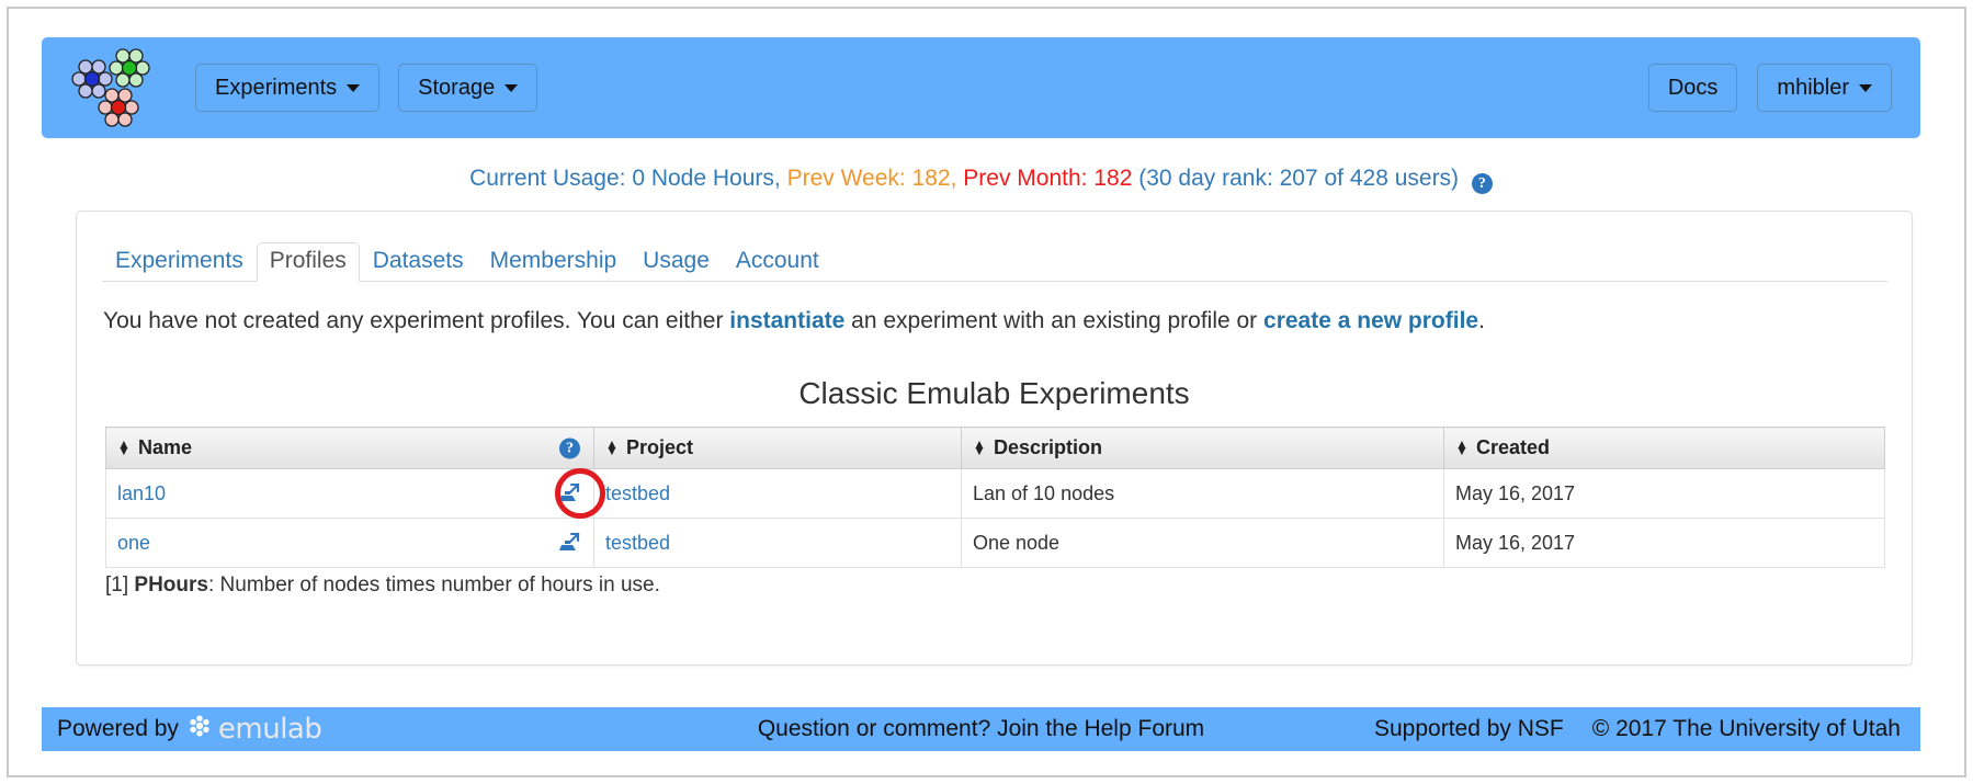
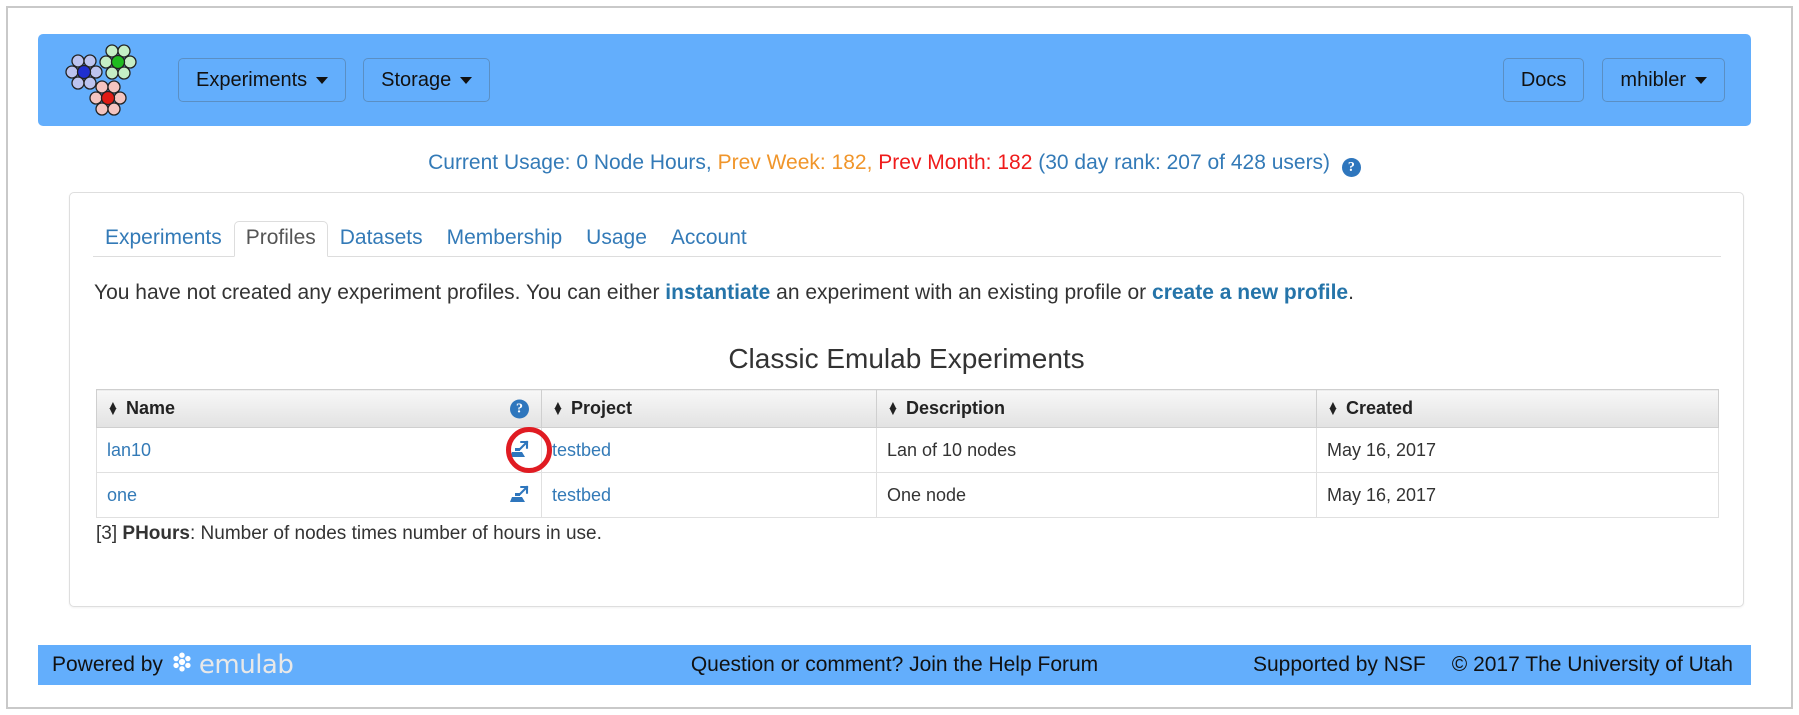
  Experiments
  Storage
  Docs
  mhibler
  Current Usage: 0 Node Hours, Prev Week: 182, Prev Month: 182 (30 day rank: 207 of 428 users) ?
  Experiments
  Profiles
  Datasets
  Membership
  Usage
  Account
  You have not created any experiment profiles. You can either instantiate an experiment with an existing profile or create a new profile.
  Classic Emulab Experiments
  ▲▼ Name ?	▲▼ Project	▲▼ Description	▲▼ Created
  lan10	testbed	Lan of 10 nodes	May 16, 2017
  one	testbed	One node	May 16, 2017
- [1] PHours: Number of nodes times number of hours in use.
+ [3] PHours: Number of nodes times number of hours in use.
  Powered by
  emulab
  Question or comment? Join the Help Forum
  Supported by NSF
  © 2017 The University of Utah
